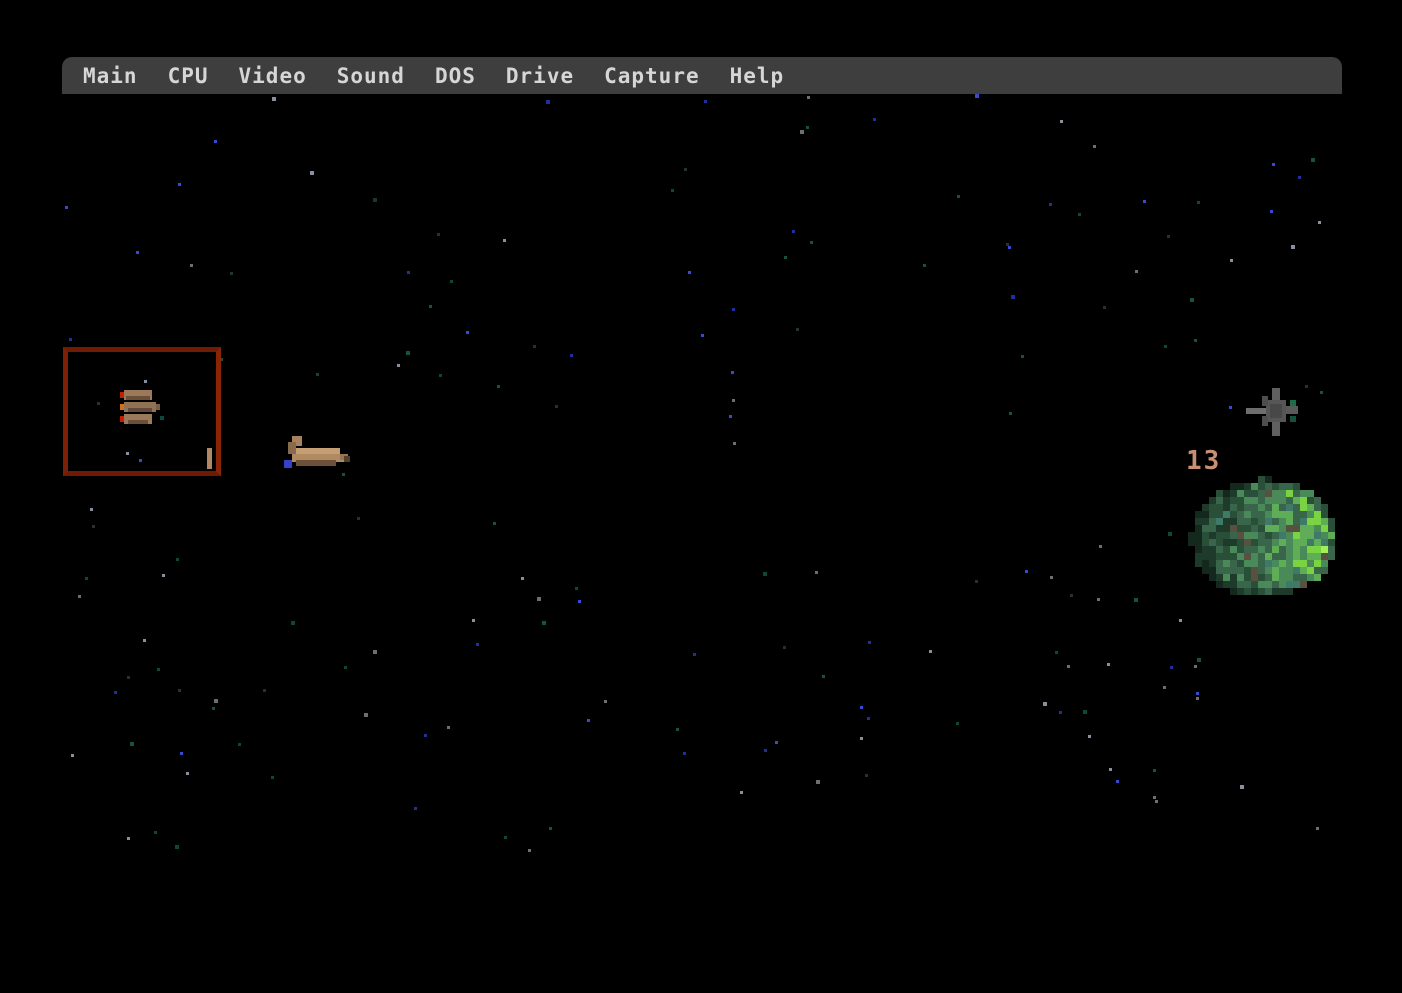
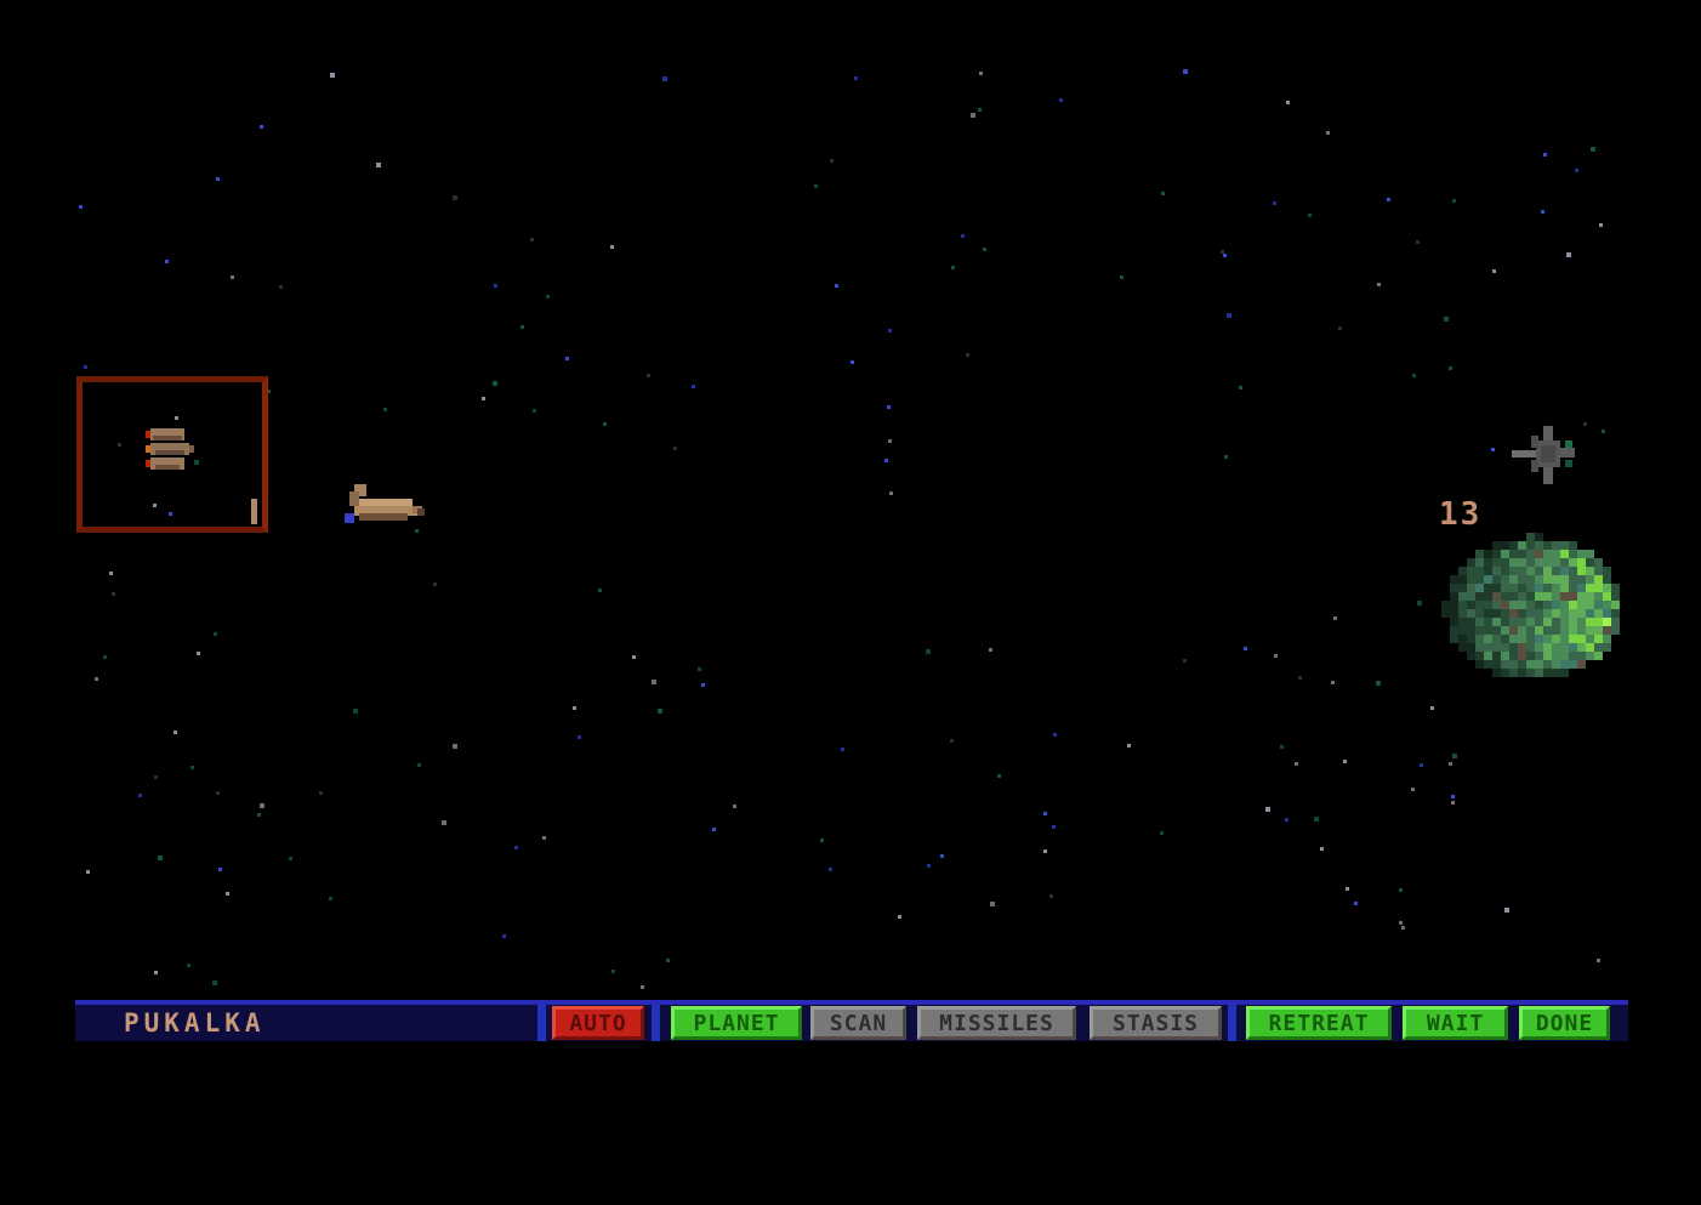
- Main
- CPU
- Video
- Sound
- DOS
- Drive
- Capture
- Help
  13
+ PUKALKA
+ AUTO
+ PLANET
+ SCAN
+ MISSILES
+ STASIS
+ RETREAT
+ WAIT
+ DONE
